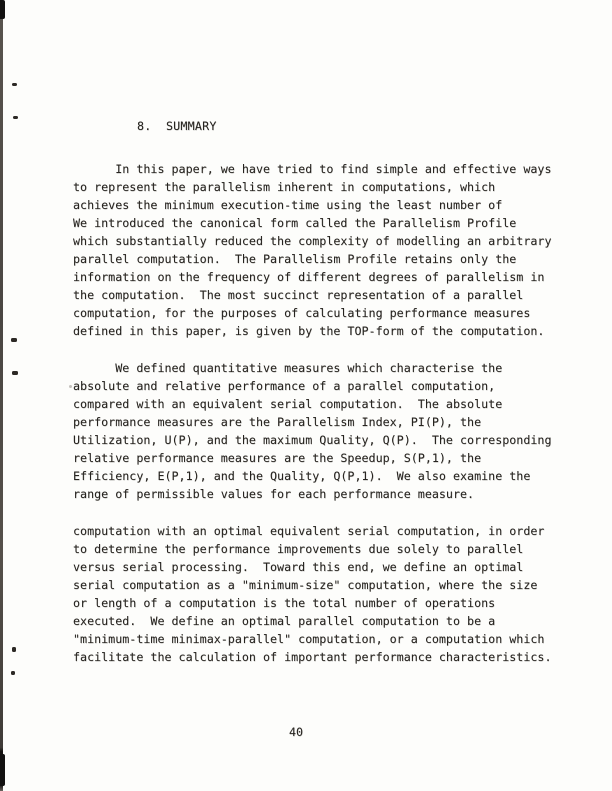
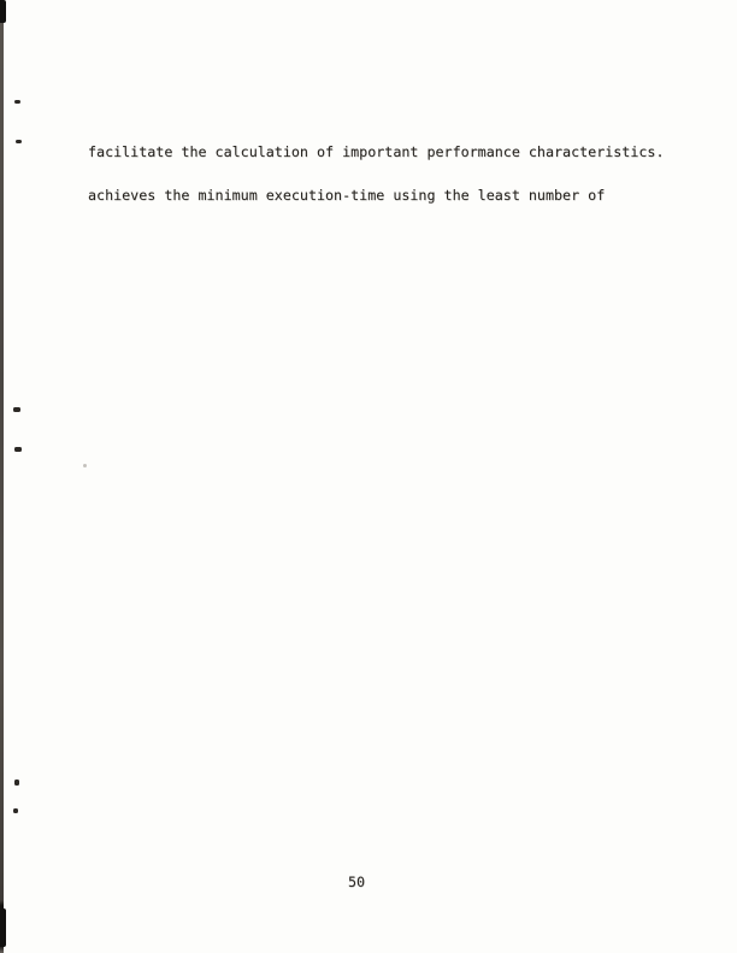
- 8. SUMMARY
- In this paper, we have tried to find simple and effective ways
- to represent the parallelism inherent in computations, which
- achieves the minimum execution-time using the least number of
+ facilitate the calculation of important performance characteristics.
- We introduced the canonical form called the Parallelism Profile
- which substantially reduced the complexity of modelling an arbitrary
- parallel computation. The Parallelism Profile retains only the
- information on the frequency of different degrees of parallelism in
- the computation. The most succinct representation of a parallel
- computation, for the purposes of calculating performance measures
- defined in this paper, is given by the TOP-form of the computation.
- We defined quantitative measures which characterise the
- absolute and relative performance of a parallel computation,
- compared with an equivalent serial computation. The absolute
- performance measures are the Parallelism Index, PI(P), the
- Utilization, U(P), and the maximum Quality, Q(P). The corresponding
- relative performance measures are the Speedup, S(P,1), the
- Efficiency, E(P,1), and the Quality, Q(P,1). We also examine the
- range of permissible values for each performance measure.
- computation with an optimal equivalent serial computation, in order
- to determine the performance improvements due solely to parallel
- versus serial processing. Toward this end, we define an optimal
- serial computation as a "minimum-size" computation, where the size
- or length of a computation is the total number of operations
- executed. We define an optimal parallel computation to be a
- "minimum-time minimax-parallel" computation, or a computation which
- facilitate the calculation of important performance characteristics.
+ achieves the minimum execution-time using the least number of
- 40
+ 50
